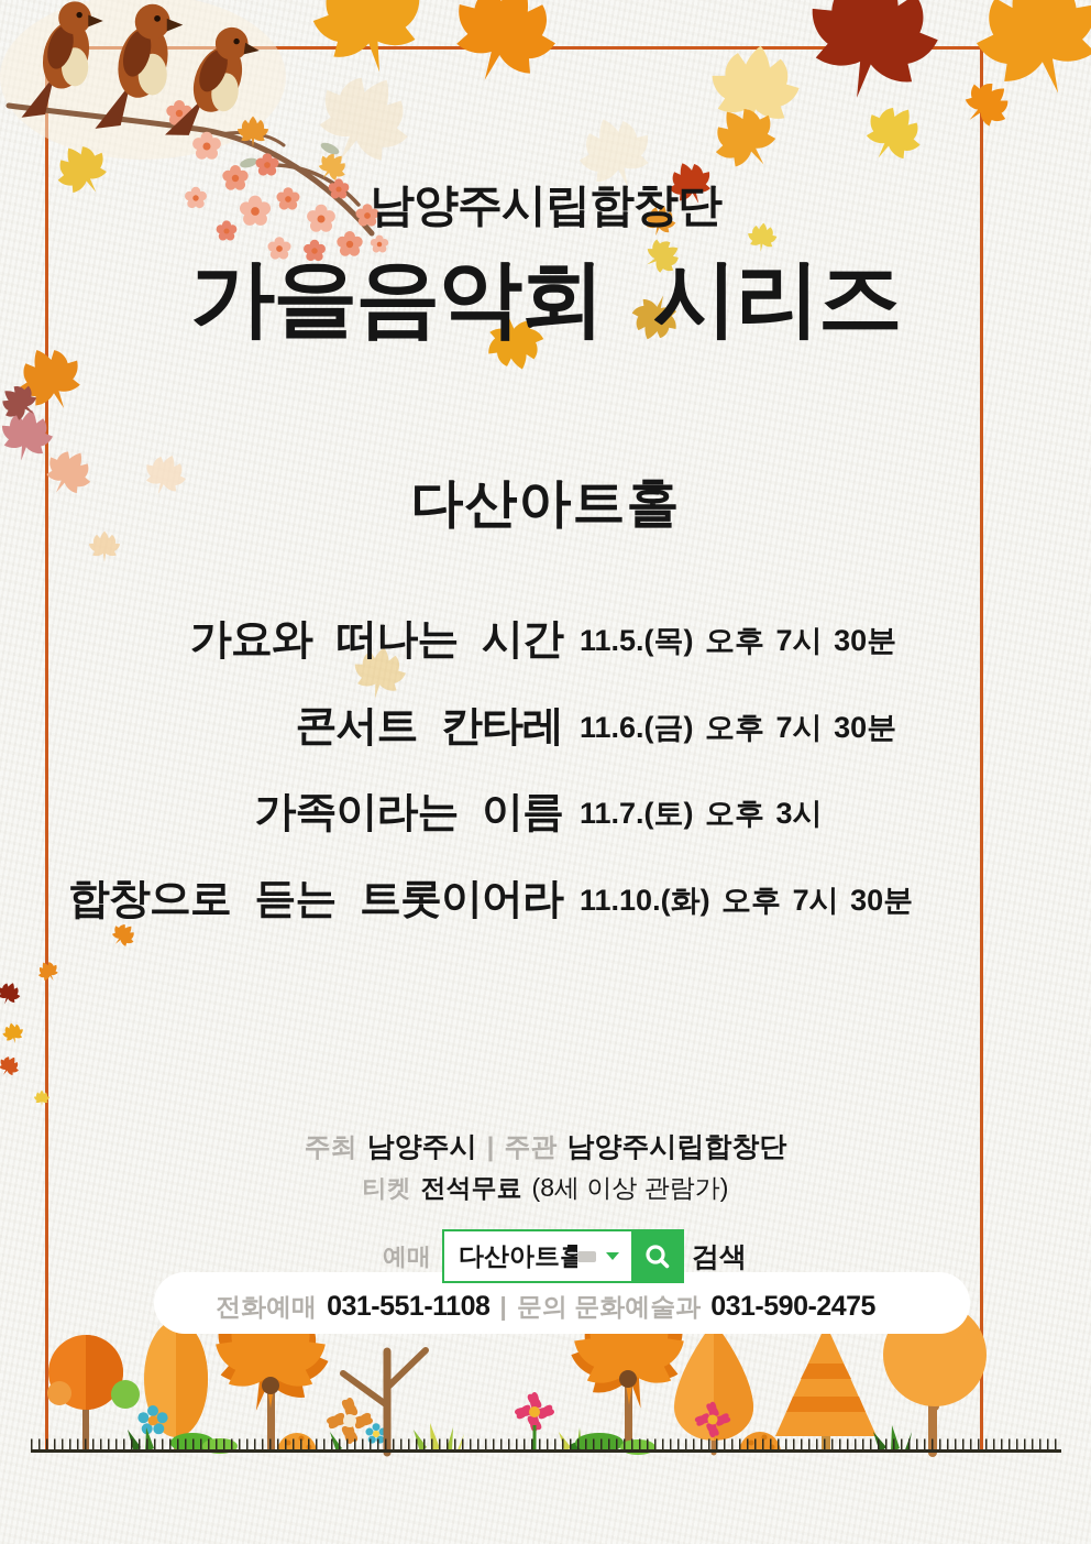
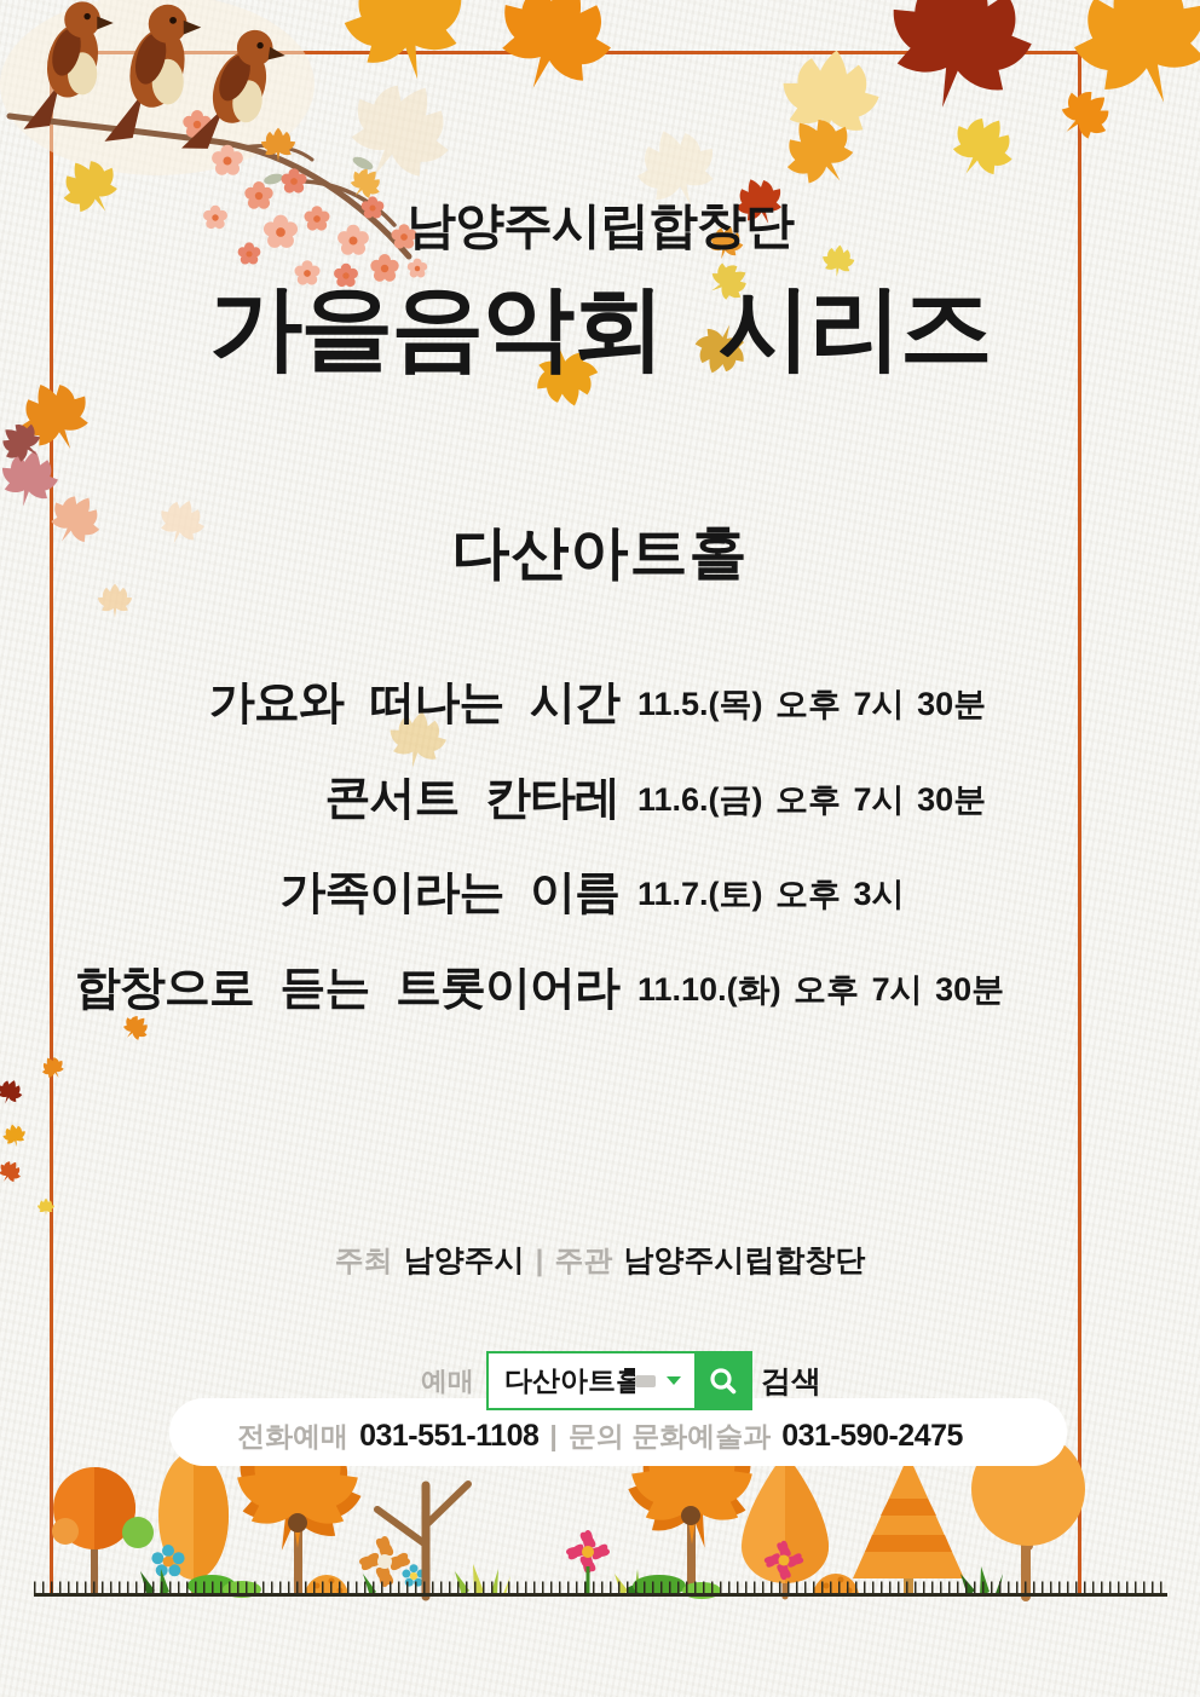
  남양주시립합창단
  가을음악회 시리즈
  다산아트홀
  가요와 떠나는 시간
  11.5.(목) 오후 7시 30분
  콘서트 칸타레
  11.6.(금) 오후 7시 30분
  가족이라는 이름
  11.7.(토) 오후 3시
  합창으로 듣는 트롯이어라
  11.10.(화) 오후 7시 30분
  주최
  남양주시
  |
  주관
  남양주시립합창단
- 티켓
- 전석무료
- (8세 이상 관람가)
  예매
  다산아트홀
  검색
  전화예매
  031-551-1108
  |
  문의 문화예술과
  031-590-2475
